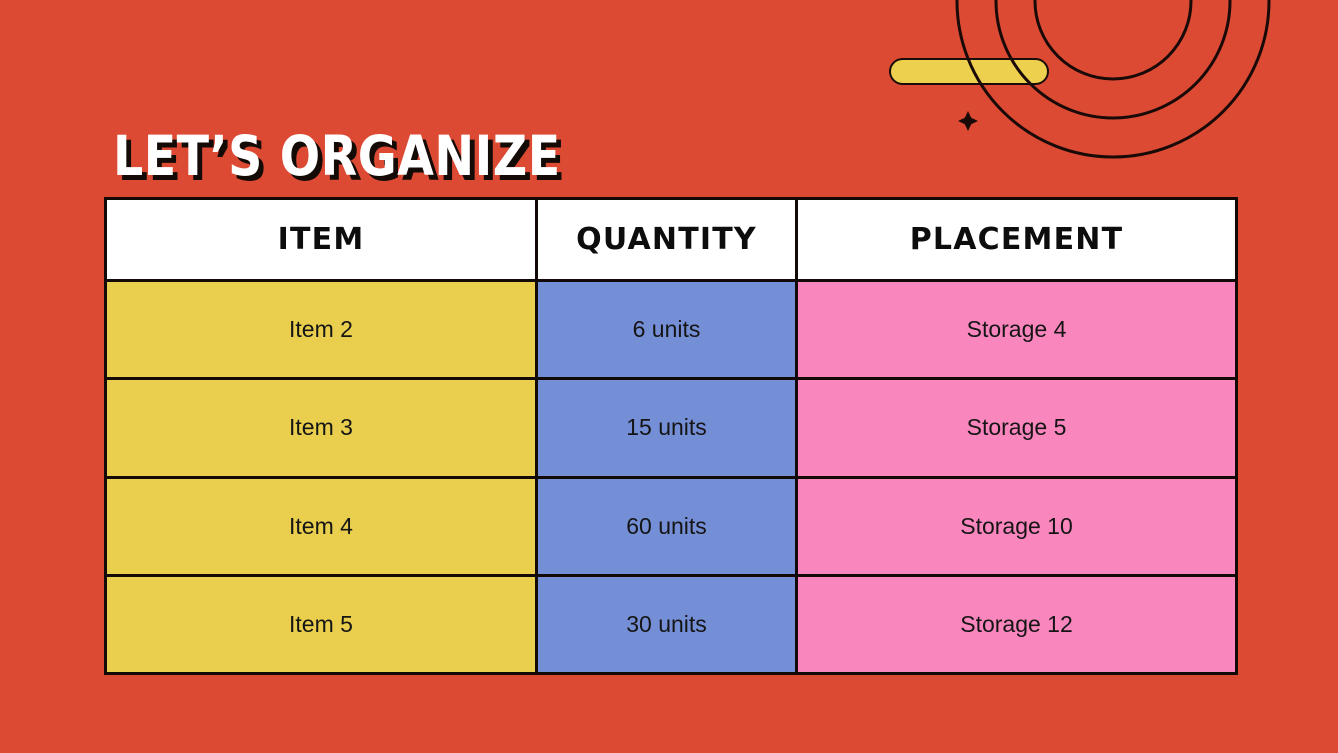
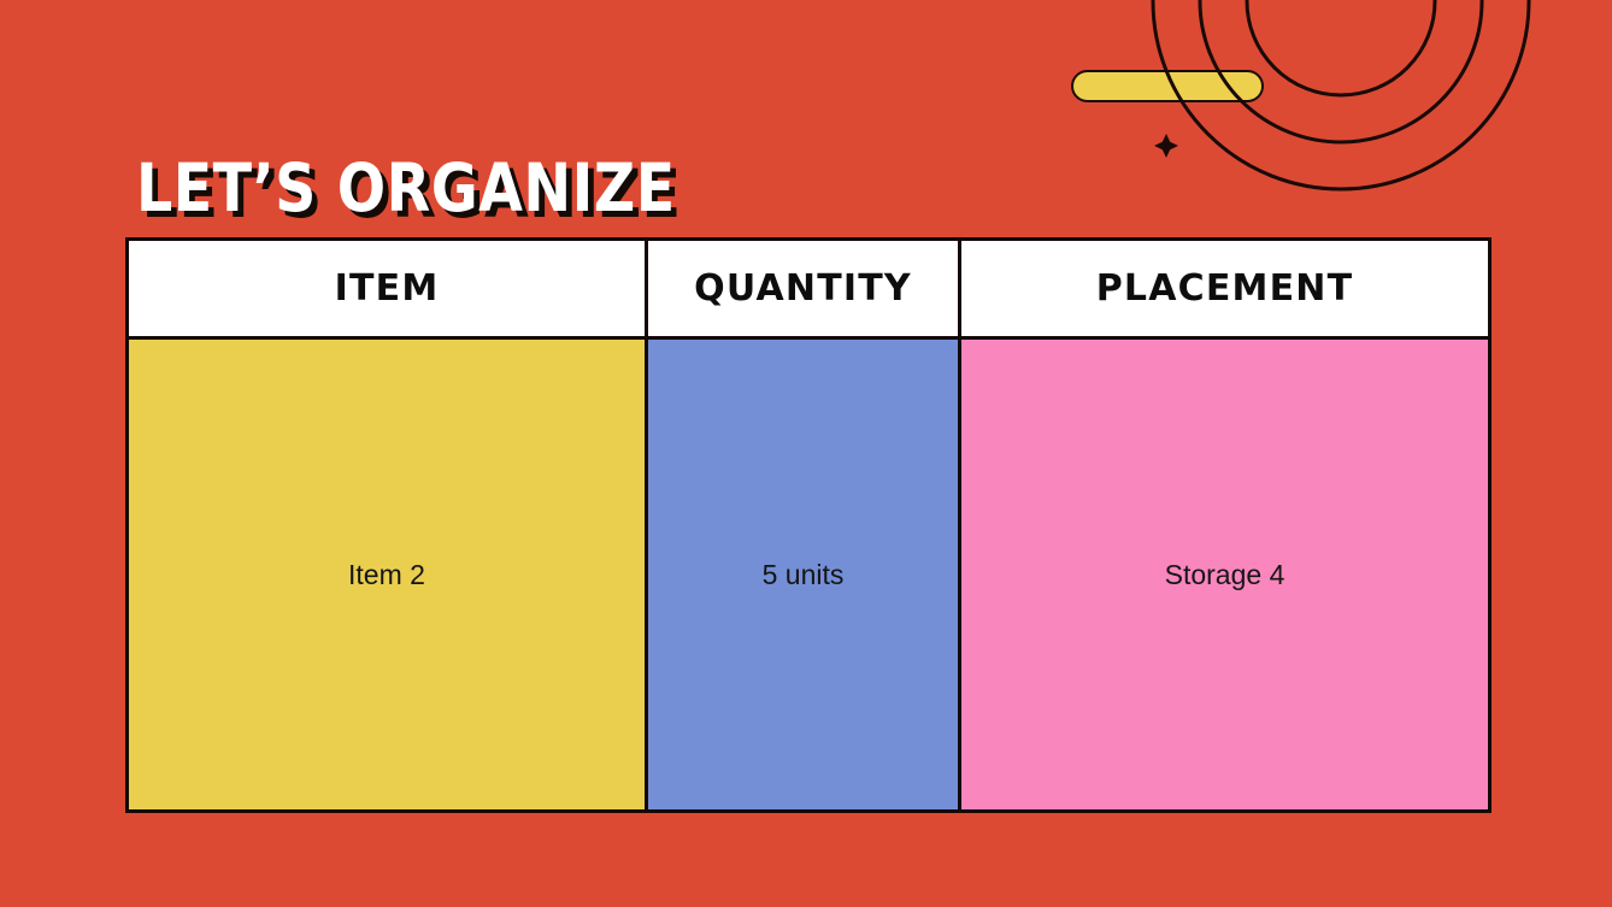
  LET’S ORGANIZE
  ITEM	QUANTITY	PLACEMENT
- Item 2	6 units	Storage 4
+ Item 2	5 units	Storage 4
- Item 3	15 units	Storage 5
- Item 4	60 units	Storage 10
- Item 5	30 units	Storage 12
